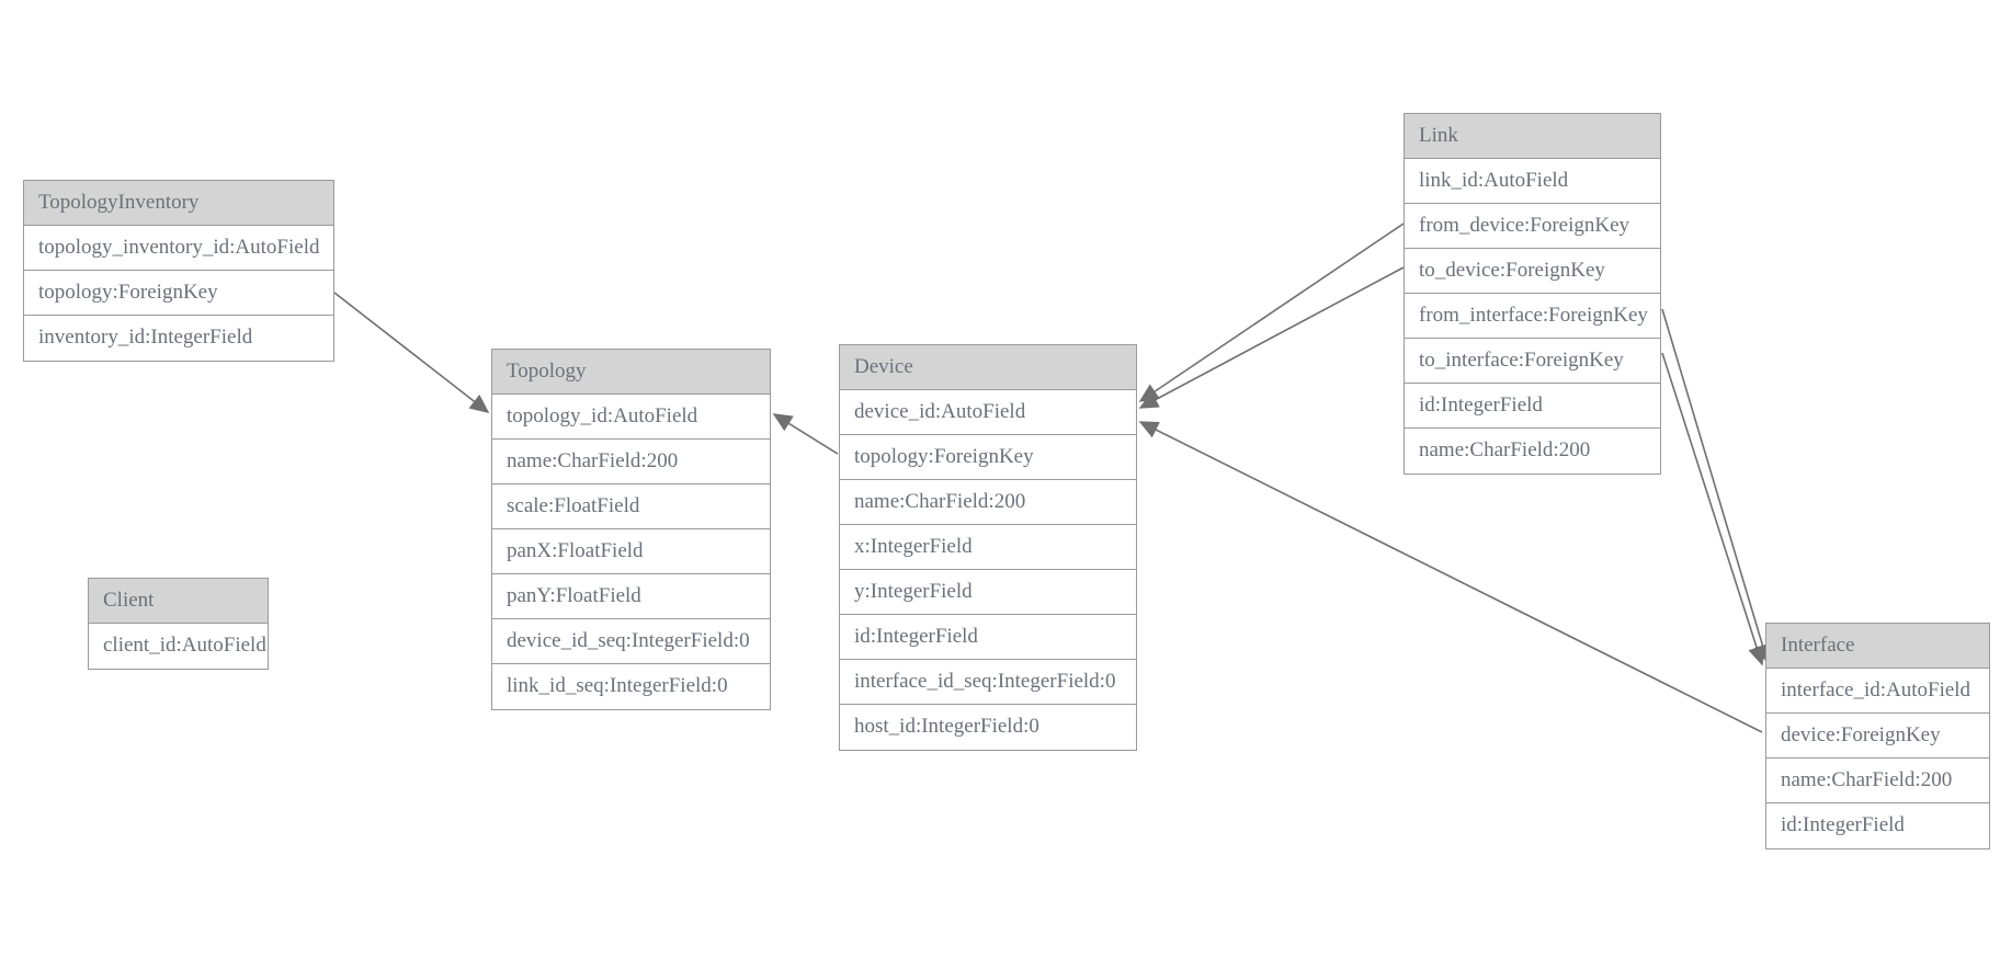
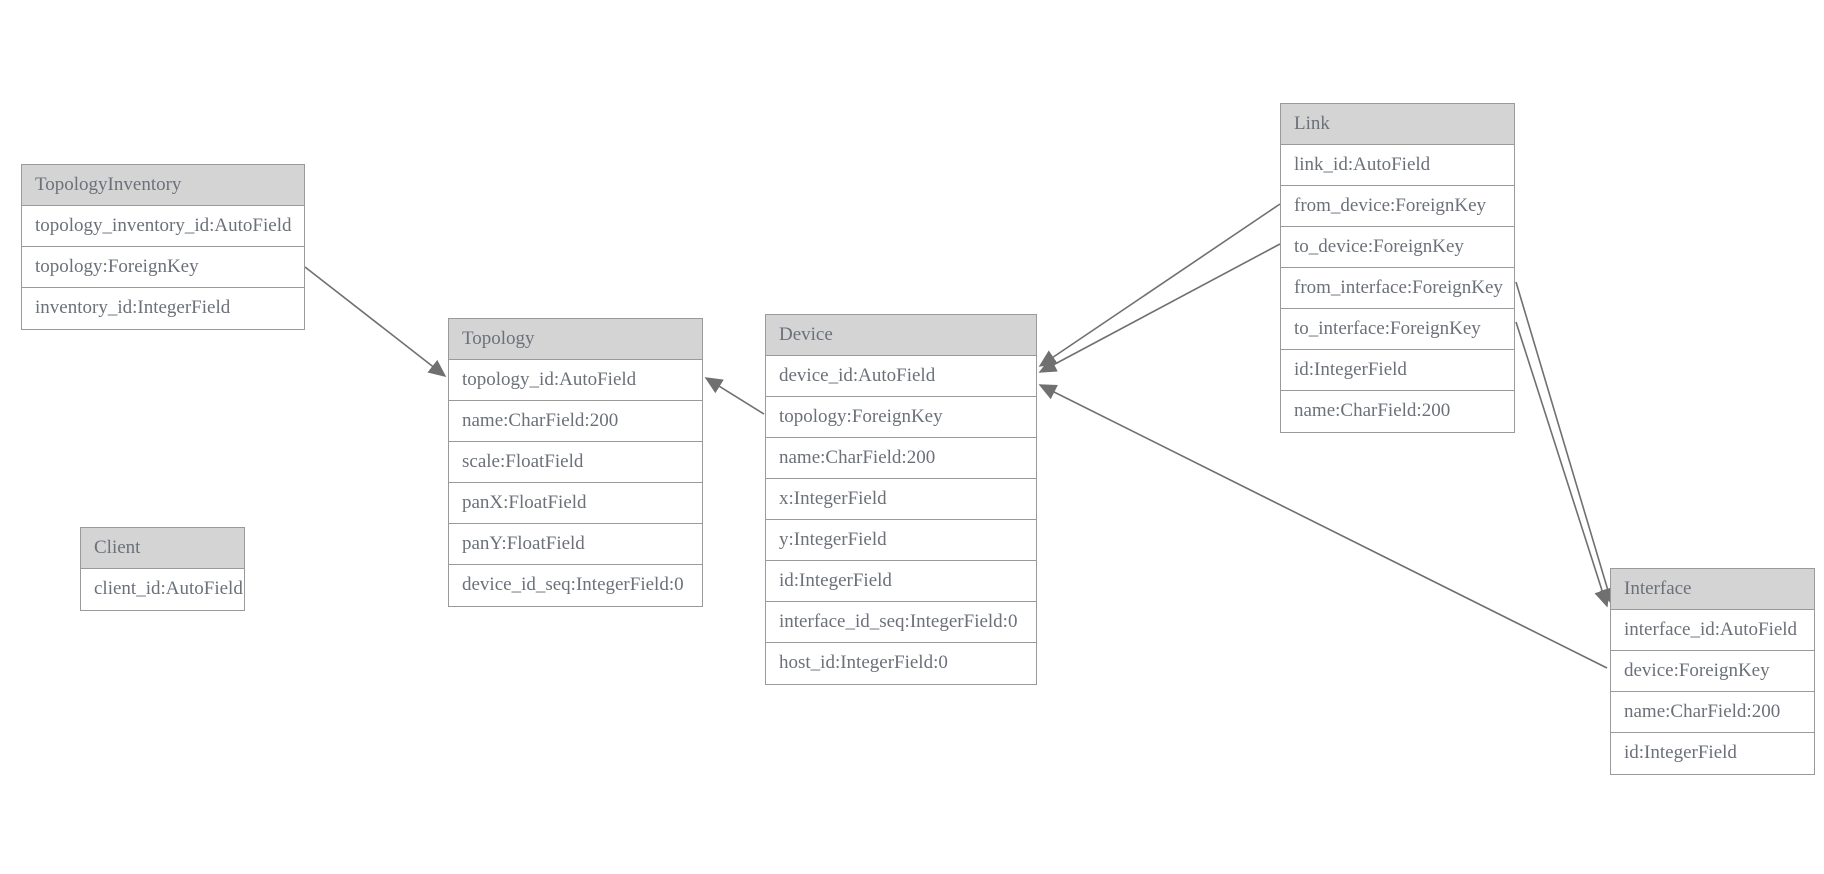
  TopologyInventory
  topology_inventory_id:AutoField
  topology:ForeignKey
  inventory_id:IntegerField
  Client
  client_id:AutoField
  Topology
  topology_id:AutoField
  name:CharField:200
  scale:FloatField
  panX:FloatField
  panY:FloatField
  device_id_seq:IntegerField:0
- link_id_seq:IntegerField:0
  Device
  device_id:AutoField
  topology:ForeignKey
  name:CharField:200
  x:IntegerField
  y:IntegerField
  id:IntegerField
  interface_id_seq:IntegerField:0
  host_id:IntegerField:0
  Link
  link_id:AutoField
  from_device:ForeignKey
  to_device:ForeignKey
  from_interface:ForeignKey
  to_interface:ForeignKey
  id:IntegerField
  name:CharField:200
  Interface
  interface_id:AutoField
  device:ForeignKey
  name:CharField:200
  id:IntegerField
